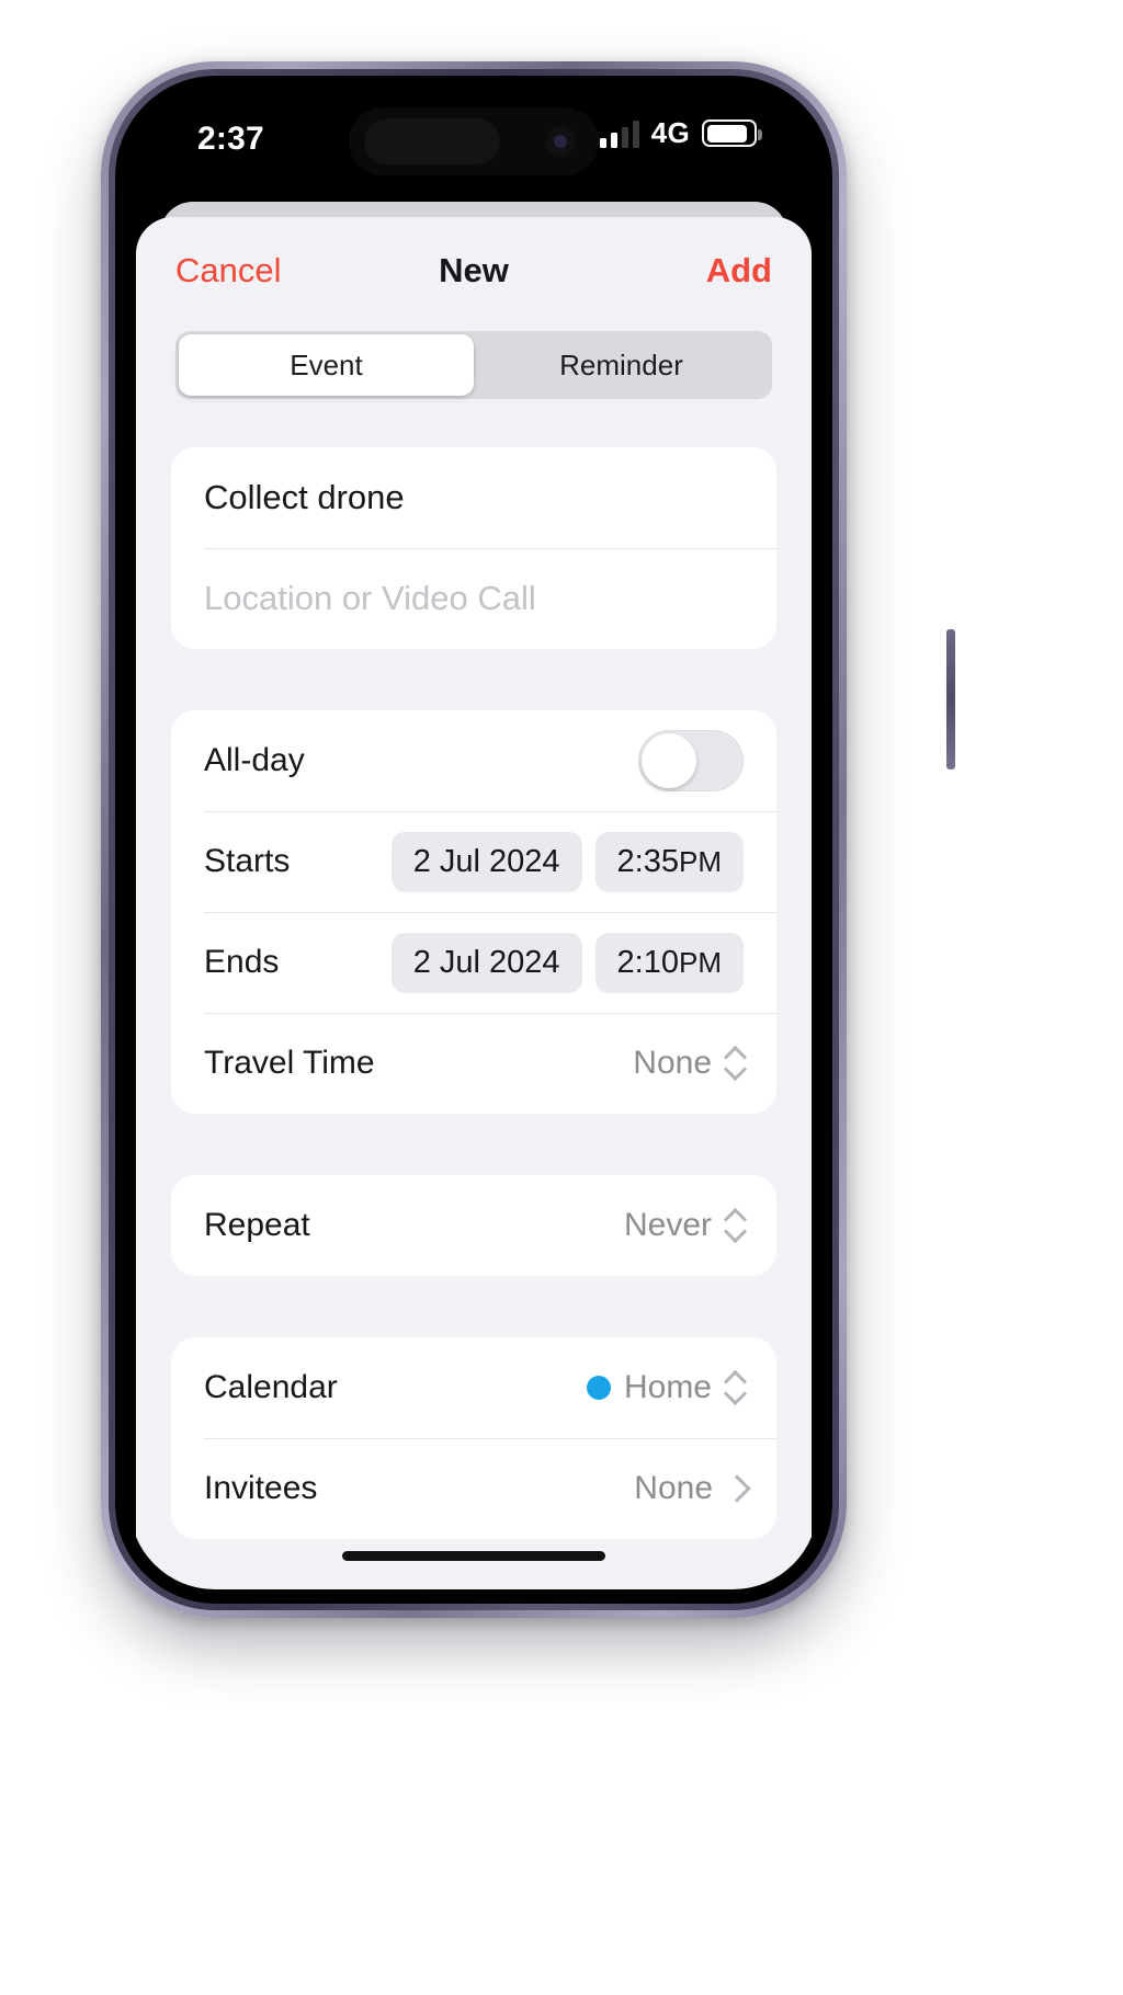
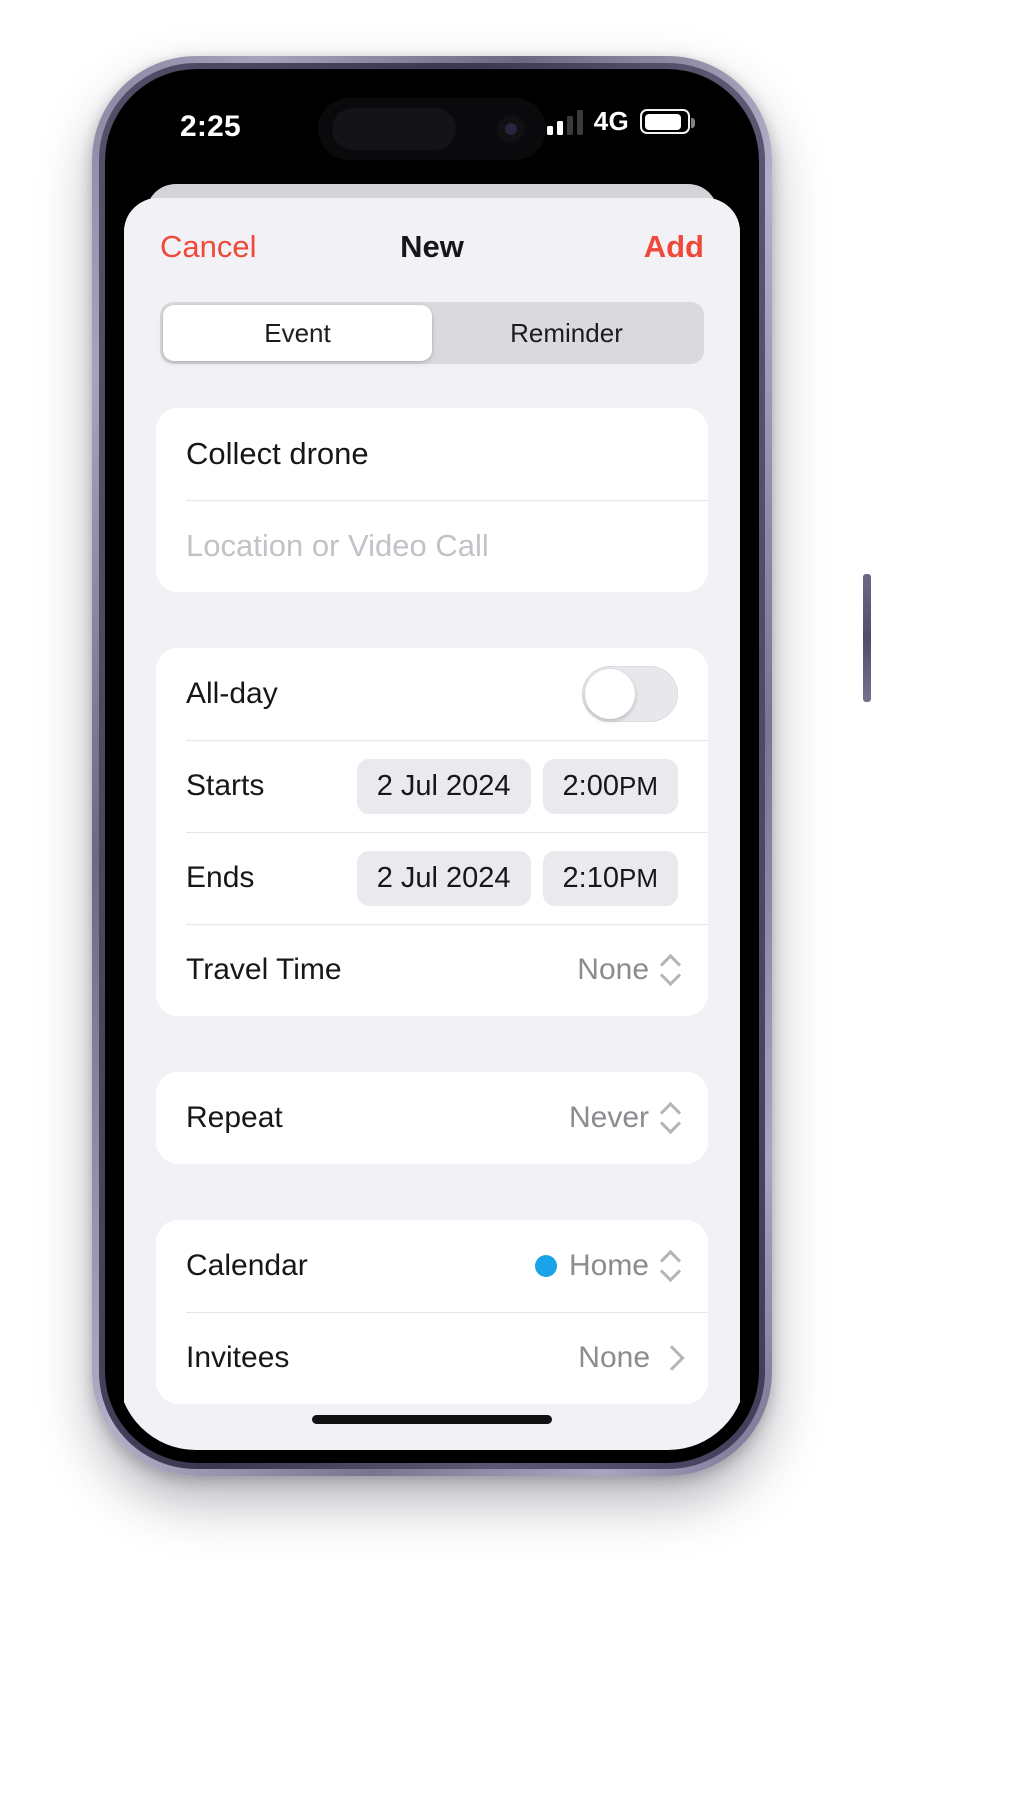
- 2:37
+ 2:25
  4G
  Cancel
  New
  Add
  Event
  Reminder
  Collect drone
  Location or Video Call
  All-day
  Starts
  2 Jul 2024
- 2:35PM
+ 2:00PM
  Ends
  2 Jul 2024
  2:10PM
  Travel Time
  None
  Repeat
  Never
  Calendar
  Home
  Invitees
  None
